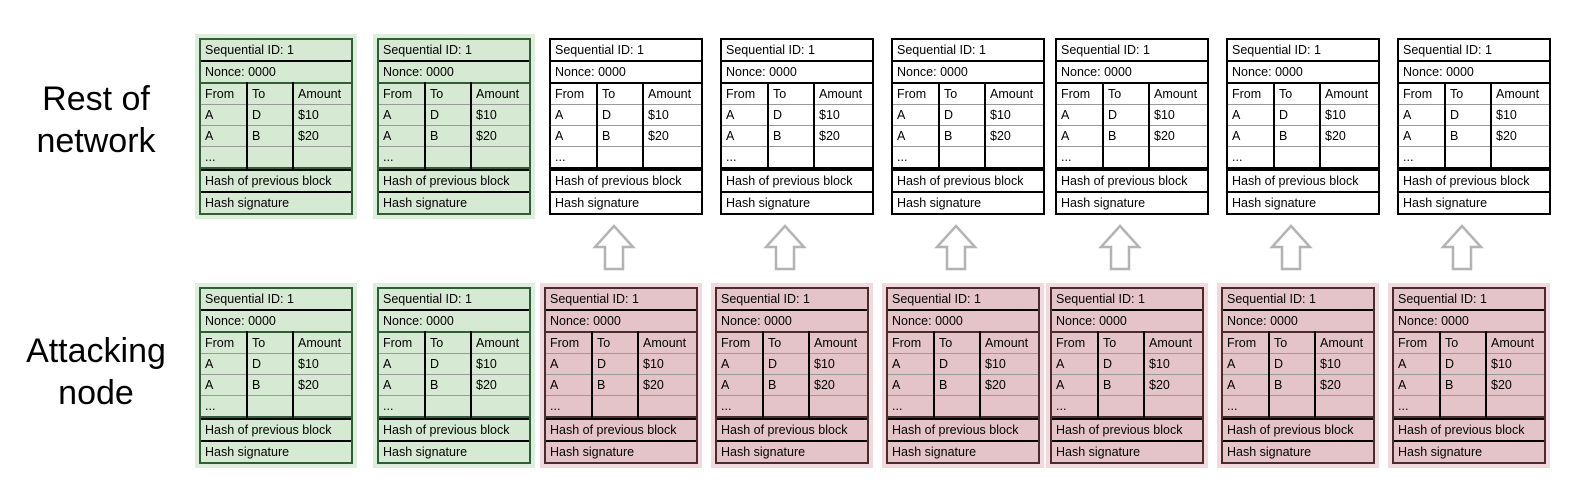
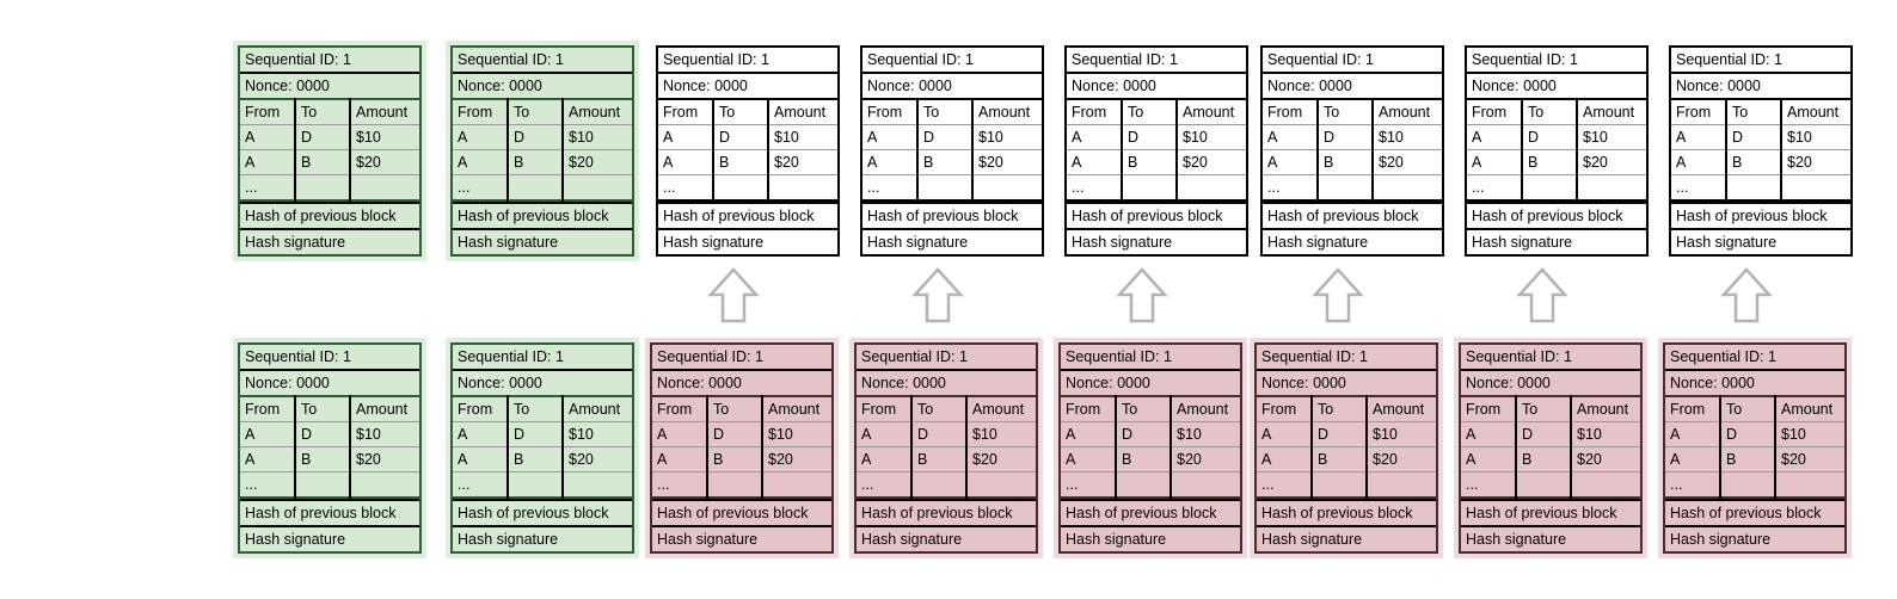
- Rest of
- network
- Attacking
- node
  Sequential ID: 1
  Nonce: 0000
  From	To	Amount
  A	D	$10
  A	B	$20
  ...
  Hash of previous block
  Hash signature
  Sequential ID: 1
  Nonce: 0000
  From	To	Amount
  A	D	$10
  A	B	$20
  ...
  Hash of previous block
  Hash signature
  Sequential ID: 1
  Nonce: 0000
  From	To	Amount
  A	D	$10
  A	B	$20
  ...
  Hash of previous block
  Hash signature
  Sequential ID: 1
  Nonce: 0000
  From	To	Amount
  A	D	$10
  A	B	$20
  ...
  Hash of previous block
  Hash signature
  Sequential ID: 1
  Nonce: 0000
  From	To	Amount
  A	D	$10
  A	B	$20
  ...
  Hash of previous block
  Hash signature
  Sequential ID: 1
  Nonce: 0000
  From	To	Amount
  A	D	$10
  A	B	$20
  ...
  Hash of previous block
  Hash signature
  Sequential ID: 1
  Nonce: 0000
  From	To	Amount
  A	D	$10
  A	B	$20
  ...
  Hash of previous block
  Hash signature
  Sequential ID: 1
  Nonce: 0000
  From	To	Amount
  A	D	$10
  A	B	$20
  ...
  Hash of previous block
  Hash signature
  Sequential ID: 1
  Nonce: 0000
  From	To	Amount
  A	D	$10
  A	B	$20
  ...
  Hash of previous block
  Hash signature
  Sequential ID: 1
  Nonce: 0000
  From	To	Amount
  A	D	$10
  A	B	$20
  ...
  Hash of previous block
  Hash signature
  Sequential ID: 1
  Nonce: 0000
  From	To	Amount
  A	D	$10
  A	B	$20
  ...
  Hash of previous block
  Hash signature
  Sequential ID: 1
  Nonce: 0000
  From	To	Amount
  A	D	$10
  A	B	$20
  ...
  Hash of previous block
  Hash signature
  Sequential ID: 1
  Nonce: 0000
  From	To	Amount
  A	D	$10
  A	B	$20
  ...
  Hash of previous block
  Hash signature
  Sequential ID: 1
  Nonce: 0000
  From	To	Amount
  A	D	$10
  A	B	$20
  ...
  Hash of previous block
  Hash signature
  Sequential ID: 1
  Nonce: 0000
  From	To	Amount
  A	D	$10
  A	B	$20
  ...
  Hash of previous block
  Hash signature
  Sequential ID: 1
  Nonce: 0000
  From	To	Amount
  A	D	$10
  A	B	$20
  ...
  Hash of previous block
  Hash signature
